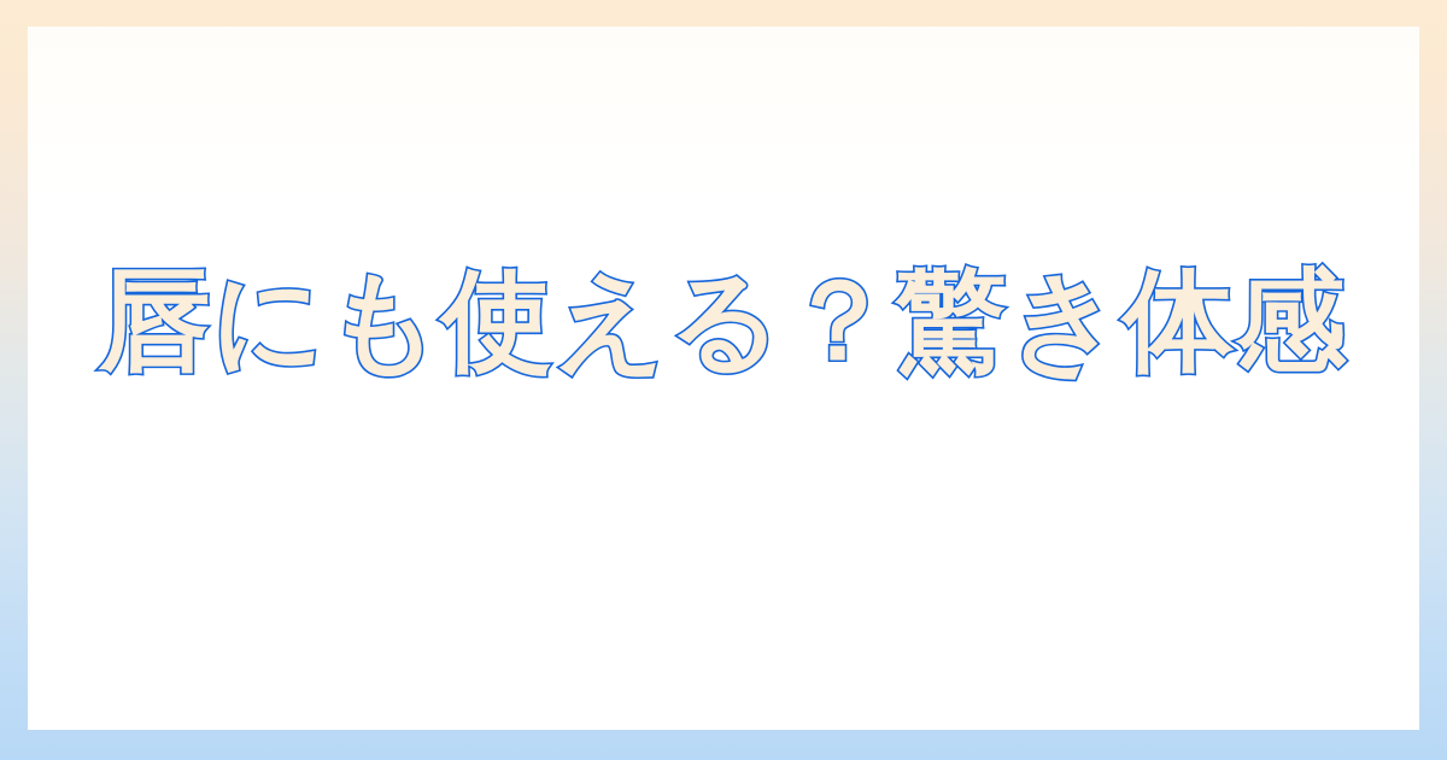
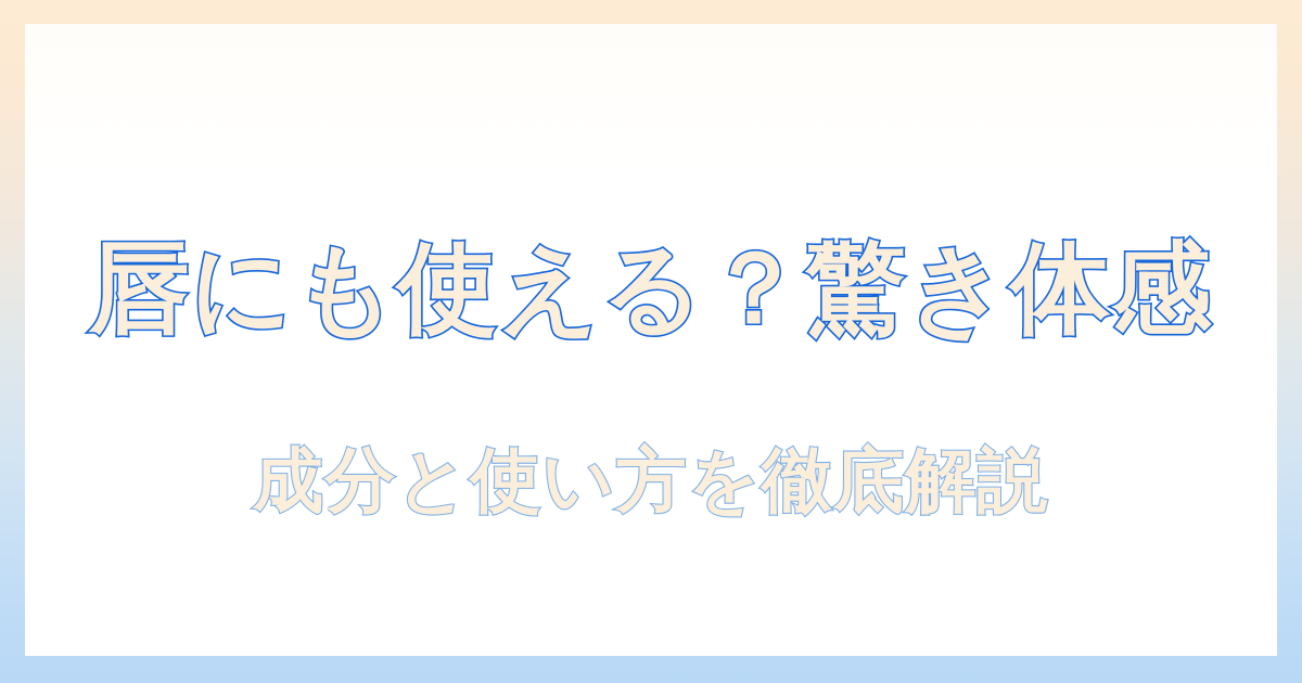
  唇にも使える？驚き体感
+ 成分と使い方を徹底解説
